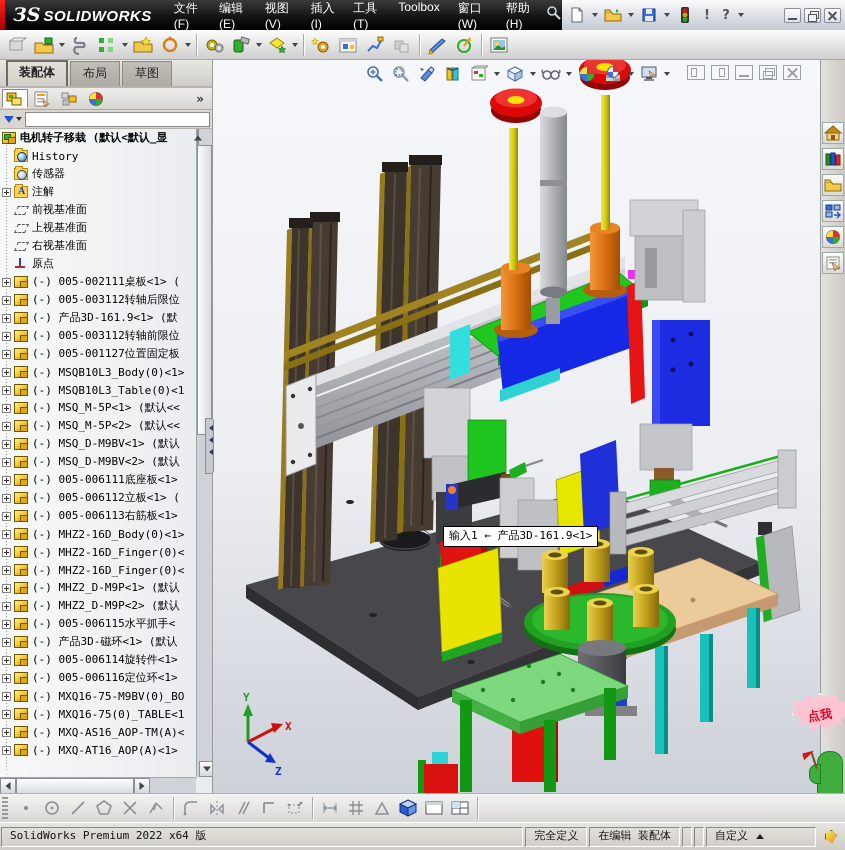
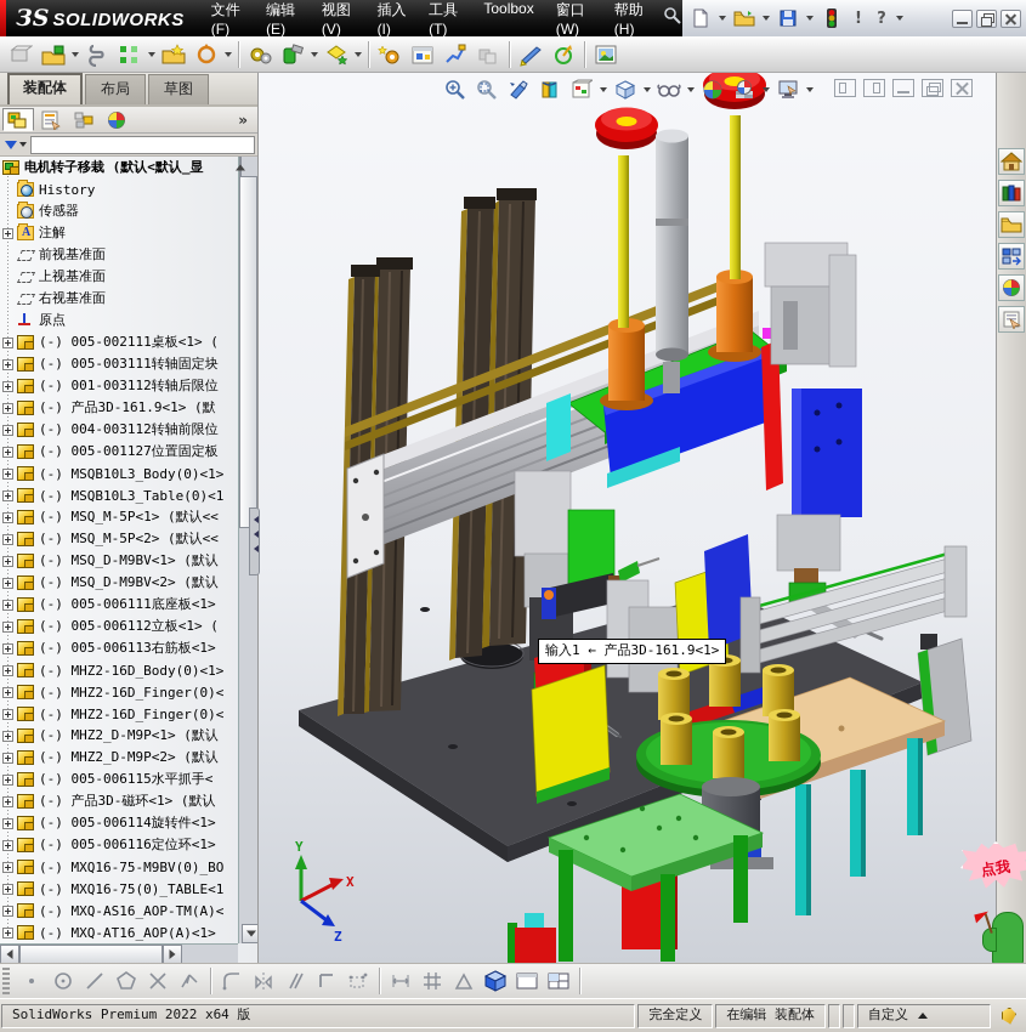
  ЗS
  SOLIDWORKS
  文件(F)
  编辑(E)
  视图(V)
  插入(I)
  工具(T)
  Toolbox
  窗口(W)
  帮助(H)
  !
  ?
  装配体
  布局
  草图
  »
  电机转子移栽 (默认<默认_显
  History
  传感器
  注解
  前视基准面
  上视基准面
  右视基准面
  原点
  (-) 005-002111桌板<1> (
+ (-) 005-003111转轴固定块
- (-) 005-003112转轴后限位
+ (-) 001-003112转轴后限位
  (-) 产品3D-161.9<1> (默
- (-) 005-003112转轴前限位
+ (-) 004-003112转轴前限位
  (-) 005-001127位置固定板
  (-) MSQB10L3_Body(0)<1>
  (-) MSQB10L3_Table(0)<1
  (-) MSQ_M-5P<1> (默认<<
  (-) MSQ_M-5P<2> (默认<<
  (-) MSQ_D-M9BV<1> (默认
  (-) MSQ_D-M9BV<2> (默认
  (-) 005-006111底座板<1>
  (-) 005-006112立板<1> (
  (-) 005-006113右筋板<1>
  (-) MHZ2-16D_Body(0)<1>
  (-) MHZ2-16D_Finger(0)<
  (-) MHZ2-16D_Finger(0)<
  (-) MHZ2_D-M9P<1> (默认
  (-) MHZ2_D-M9P<2> (默认
  (-) 005-006115水平抓手<
  (-) 产品3D-磁环<1> (默认
  (-) 005-006114旋转件<1>
  (-) 005-006116定位环<1>
  (-) MXQ16-75-M9BV(0)_BO
  (-) MXQ16-75(0)_TABLE<1
  (-) MXQ-AS16_AOP-TM(A)<
  (-) MXQ-AT16_AOP(A)<1>
  Y
  X
  Z
  输入1 ← 产品3D-161.9<1>
  SolidWorks Premium 2022 x64 版
  完全定义
  在编辑 装配体
  自定义
